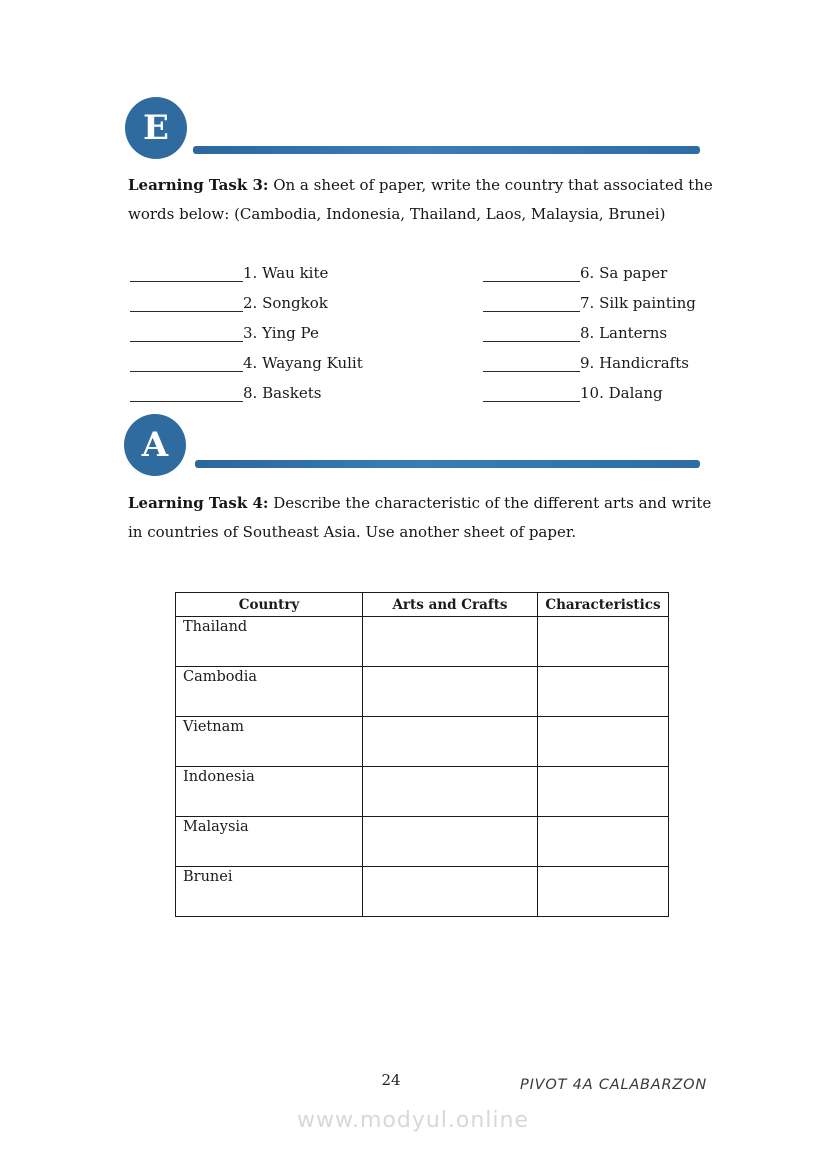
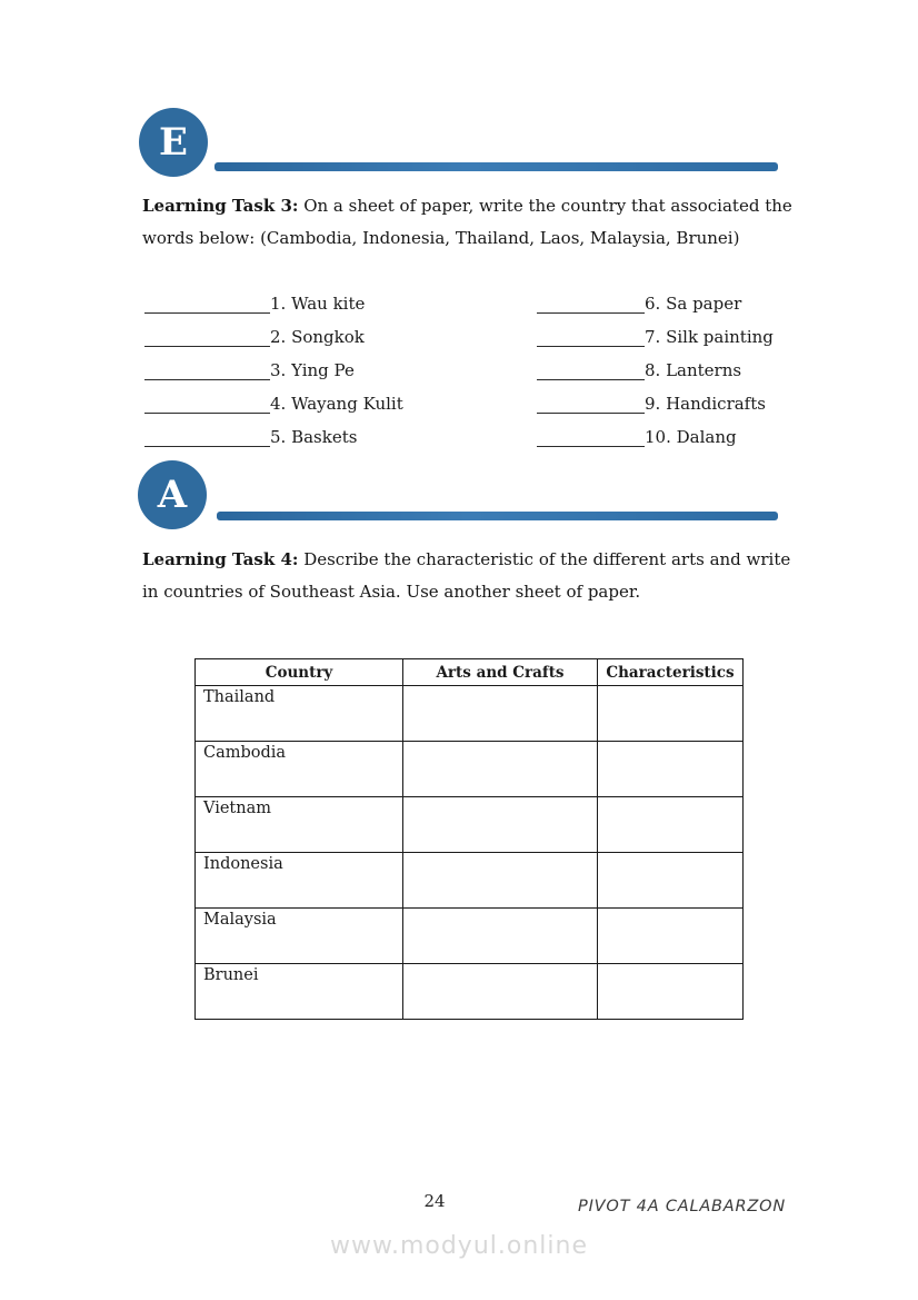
  E
  Learning Task 3: On a sheet of paper, write the country that associated the words below: (Cambodia, Indonesia, Thailand, Laos, Malaysia, Brunei)
  1. Wau kite
  2. Songkok
  3. Ying Pe
  4. Wayang Kulit
- 8. Baskets
+ 5. Baskets
  6. Sa paper
  7. Silk painting
  8. Lanterns
  9. Handicrafts
  10. Dalang
  A
  Learning Task 4: Describe the characteristic of the different arts and write in countries of Southeast Asia. Use another sheet of paper.
  Country	Arts and Crafts	Characteristics
  Thailand
  Cambodia
  Vietnam
  Indonesia
  Malaysia
  Brunei
  24
  PIVOT 4A CALABARZON
  www.modyul.online
